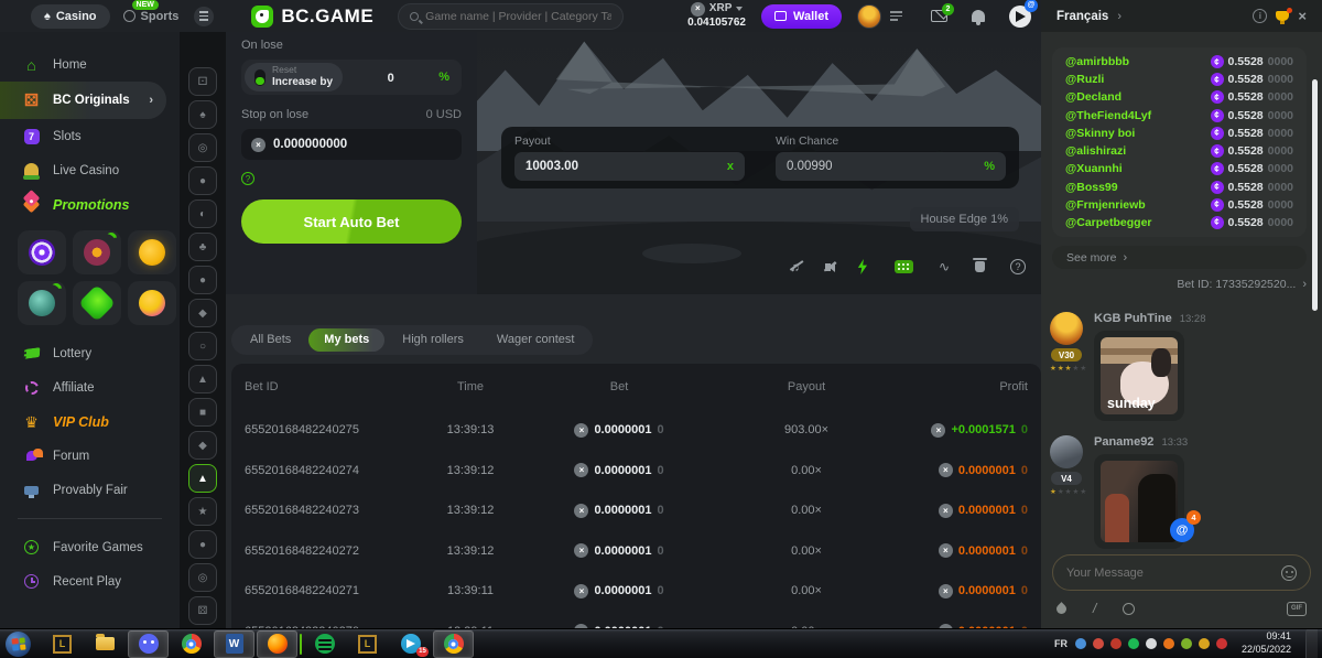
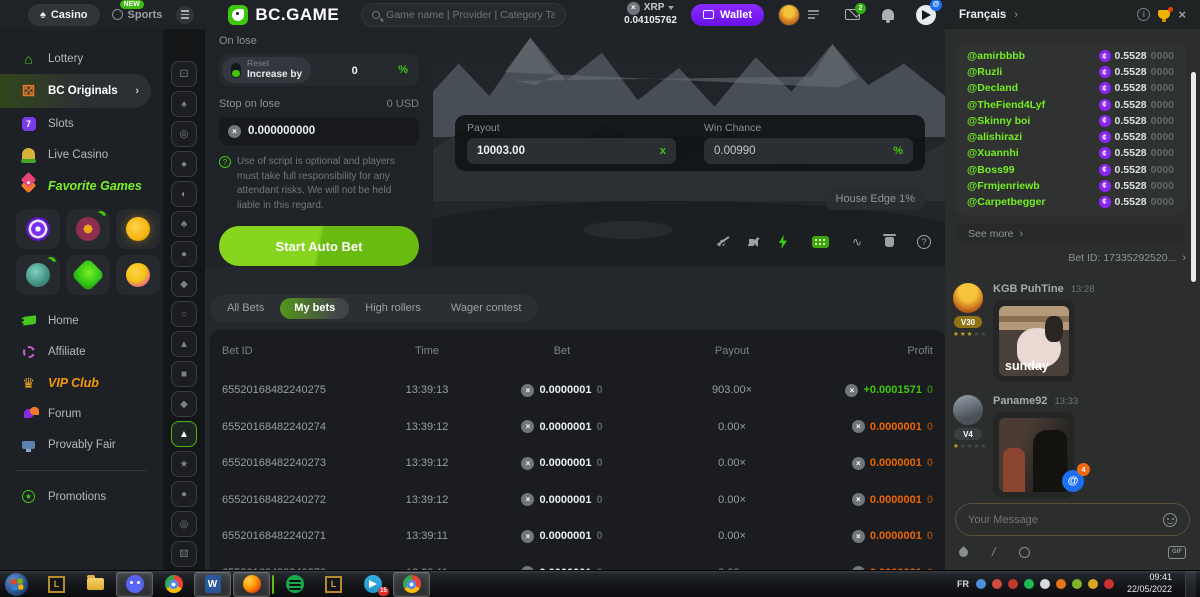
  ♠
  Casino
  Sports
  BC.GAME
  Game name | Provider | Category Ta
  ×
  XRP
  0.04105762
  Wallet
  Français
  ›
  i
  ×
  ⌂
- Home
+ Lottery
  ⚄
  BC Originals
  ›
  7
  Slots
  Live Casino
- Promotions
+ Favorite Games
- Lottery
+ Home
  Affiliate
  ♛
  VIP Club
  Forum
  Provably Fair
  ★
- Favorite Games
+ Promotions
- Recent Play
  ⚀
  ♠
  ◎
  ●
  ◐
  ♣
  ●
  ◆
  ○
  ▲
  ■
  ◆
  ▲
  ★
  ●
  ◎
  ⚄
  On lose
  Reset
  Increase by
  0
  %
  Stop on lose
  0 USD
  ×
  0.000000000
  ?
+ Use of script is optional and players must take full responsibility for any attendant risks. We will not be held liable in this regard.
  Start Auto Bet
  Payout
  10003.00
  x
  Win Chance
  0.00990
  %
  House Edge 1%
  ♫
  ∿
  ?
  All Bets
  My bets
  High rollers
  Wager contest
  Bet ID
  Time
  Bet
  Payout
  Profit
  65520168482240275
  13:39:13
  ×
  0.0000001
  0
  903.00×
  ×
  +0.0001571
  0
  65520168482240274
  13:39:12
  ×
  0.0000001
  0
  0.00×
  ×
  0.0000001
  0
  65520168482240273
  13:39:12
  ×
  0.0000001
  0
  0.00×
  ×
  0.0000001
  0
  65520168482240272
  13:39:12
  ×
  0.0000001
  0
  0.00×
  ×
  0.0000001
  0
  65520168482240271
  13:39:11
  ×
  0.0000001
  0
  0.00×
  ×
  0.0000001
  0
  @amirbbbb
  ¢
  0.5528
  0000
  @Ruzli
  ¢
  0.5528
  0000
  @Decland
  ¢
  0.5528
  0000
  @TheFiend4Lyf
  ¢
  0.5528
  0000
  @Skinny boi
  ¢
  0.5528
  0000
  @alishirazi
  ¢
  0.5528
  0000
  @Xuannhi
  ¢
  0.5528
  0000
  @Boss99
  ¢
  0.5528
  0000
  @Frmjenriewb
  ¢
  0.5528
  0000
  @Carpetbegger
  ¢
  0.5528
  0000
  See more
  ›
  Bet ID: 17335292520...
  ›
  V30
  KGB PuhTine
  13:28
  sunday
  V4
  Paname92
  13:33
  @
  4
  Your Message
  /
  L
  W
  L
  FR
  09:41
  22/05/2022
